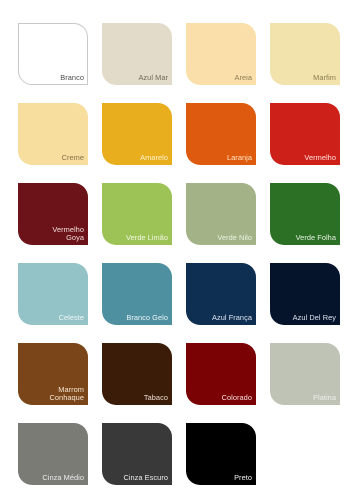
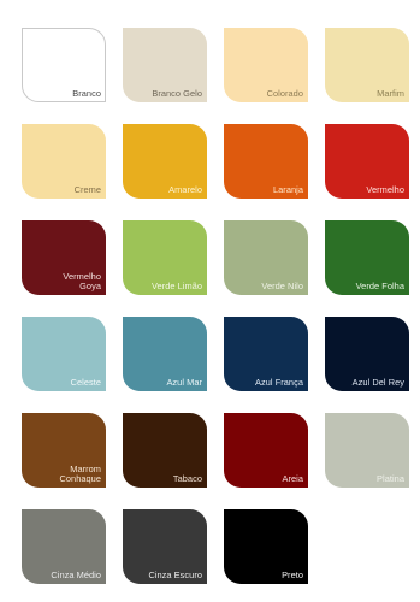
  Branco
- Azul Mar
+ Branco Gelo
- Areia
+ Colorado
  Marfim
  Creme
  Amarelo
  Laranja
  Vermelho
  Vermelho
  Goya
  Verde Limão
  Verde Nilo
  Verde Folha
  Celeste
- Branco Gelo
+ Azul Mar
  Azul França
  Azul Del Rey
  Marrom
  Conhaque
  Tabaco
- Colorado
+ Areia
  Platina
  Cinza Médio
  Cinza Escuro
  Preto
